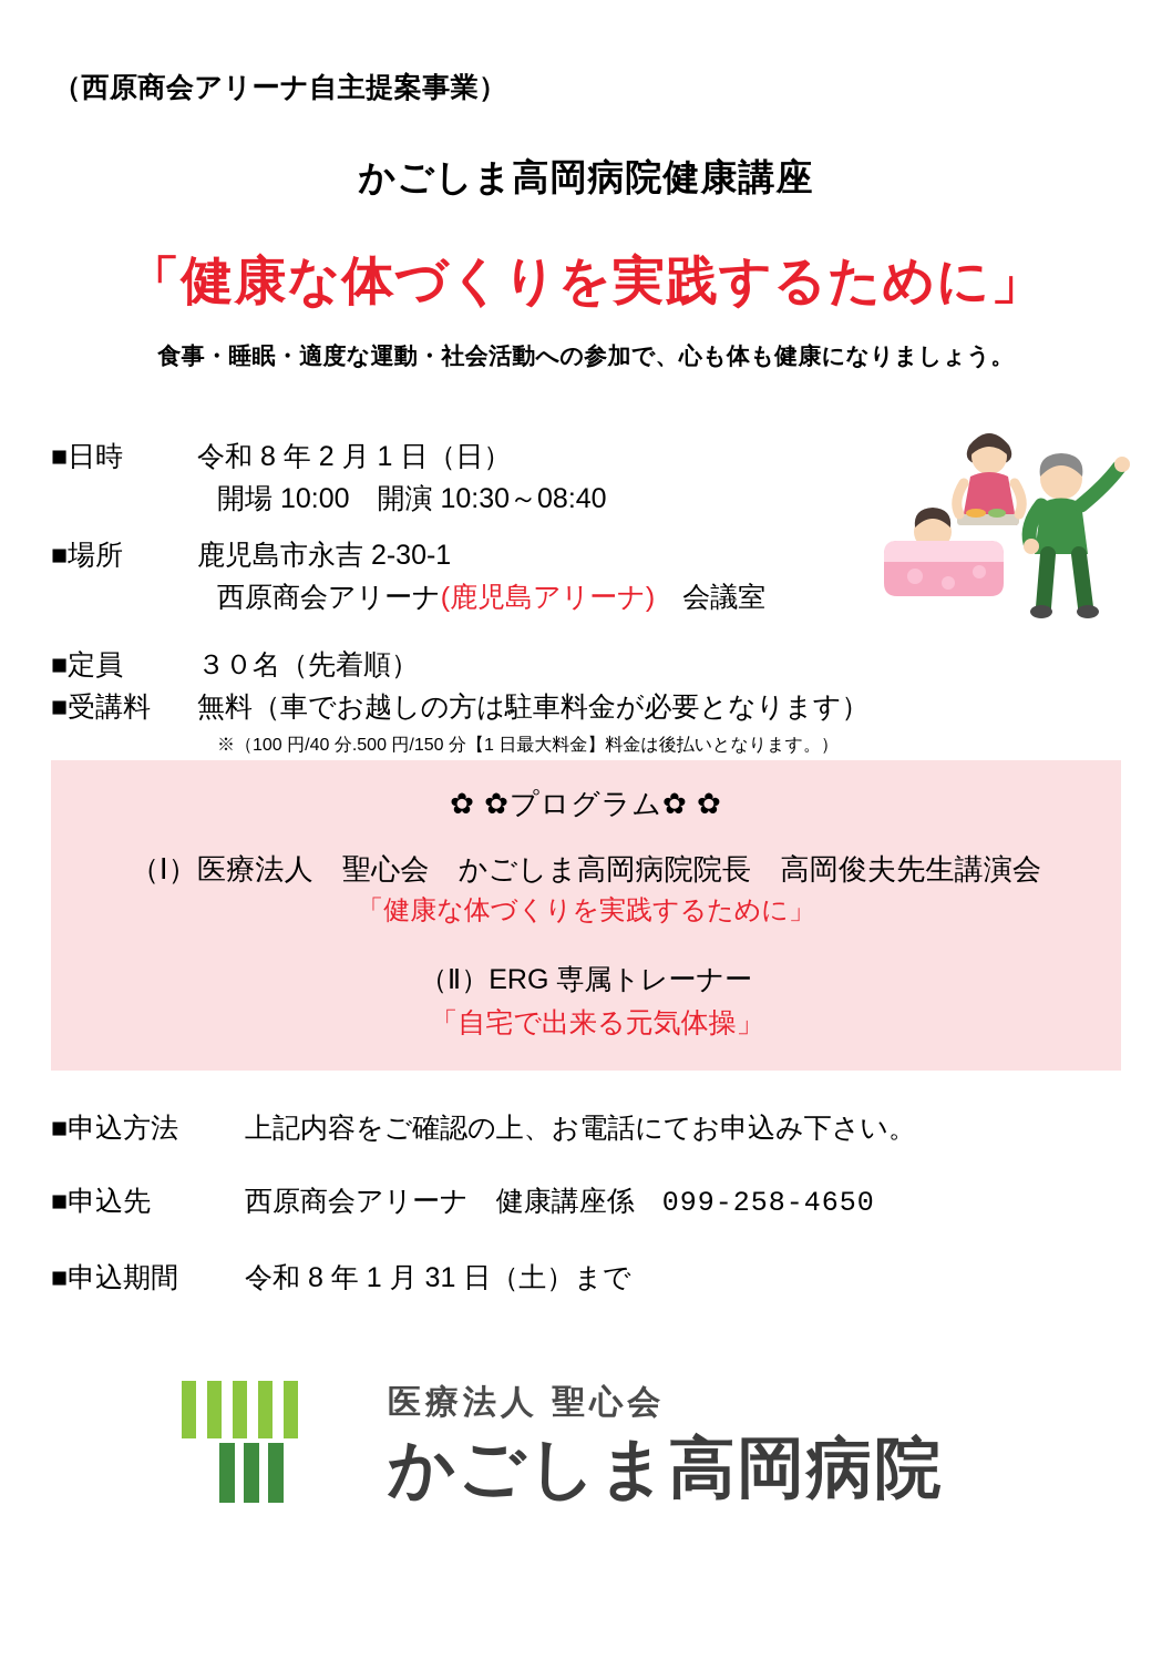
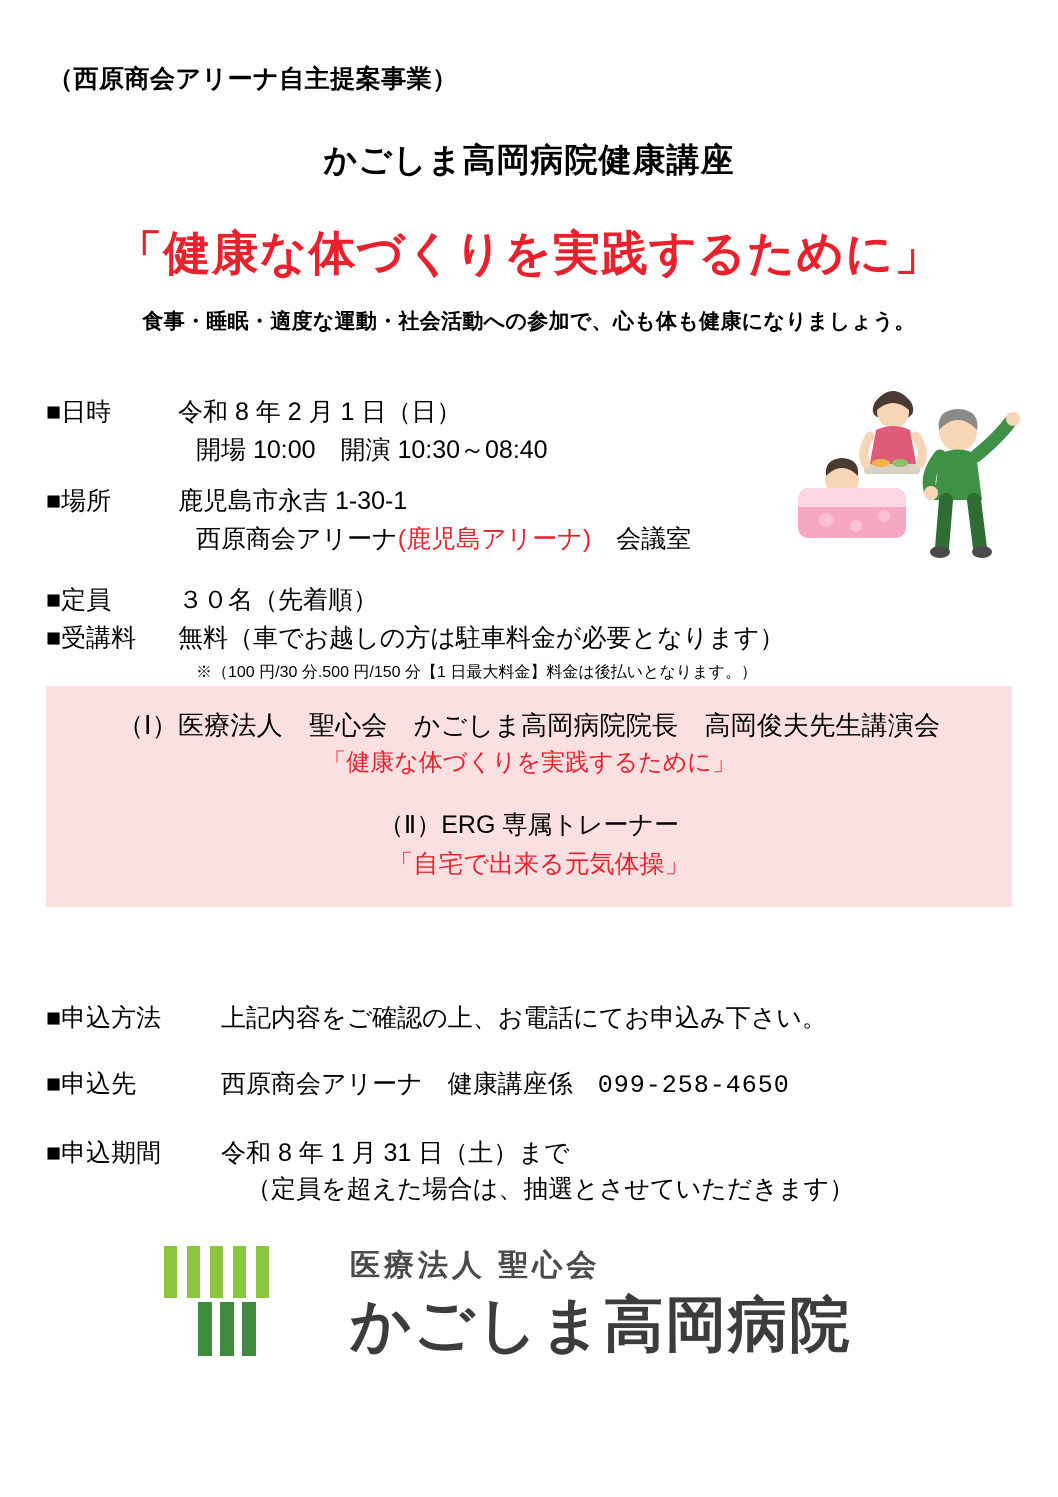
  （西原商会アリーナ自主提案事業）
  かごしま高岡病院健康講座
  「健康な体づくりを実践するために」
  食事・睡眠・適度な運動・社会活動への参加で、心も体も健康になりましょう。
  ■日時
  令和 8 年 2 月 1 日（日）
  開場 10:00 開演 10:30～08:40
  ■場所
- 鹿児島市永吉 2-30-1
+ 鹿児島市永吉 1-30-1
  西原商会アリーナ(鹿児島アリーナ) 会議室
  ■定員
  ３０名（先着順）
  ■受講料
  無料（車でお越しの方は駐車料金が必要となります）
- ※（100 円/40 分.500 円/150 分【1 日最大料金】料金は後払いとなります。）
+ ※（100 円/30 分.500 円/150 分【1 日最大料金】料金は後払いとなります。）
- ✿ ✿プログラム✿ ✿
  （Ⅰ）医療法人 聖心会 かごしま高岡病院院長 高岡俊夫先生講演会
  「健康な体づくりを実践するために」
  （Ⅱ）ERG 専属トレーナー
  「自宅で出来る元気体操」
  ■申込方法
  上記内容をご確認の上、お電話にてお申込み下さい。
  ■申込先
  西原商会アリーナ 健康講座係 099-258-4650
  ■申込期間
  令和 8 年 1 月 31 日（土）まで
+ （定員を超えた場合は、抽選とさせていただきます）
  医療法人 聖心会
  かごしま高岡病院
